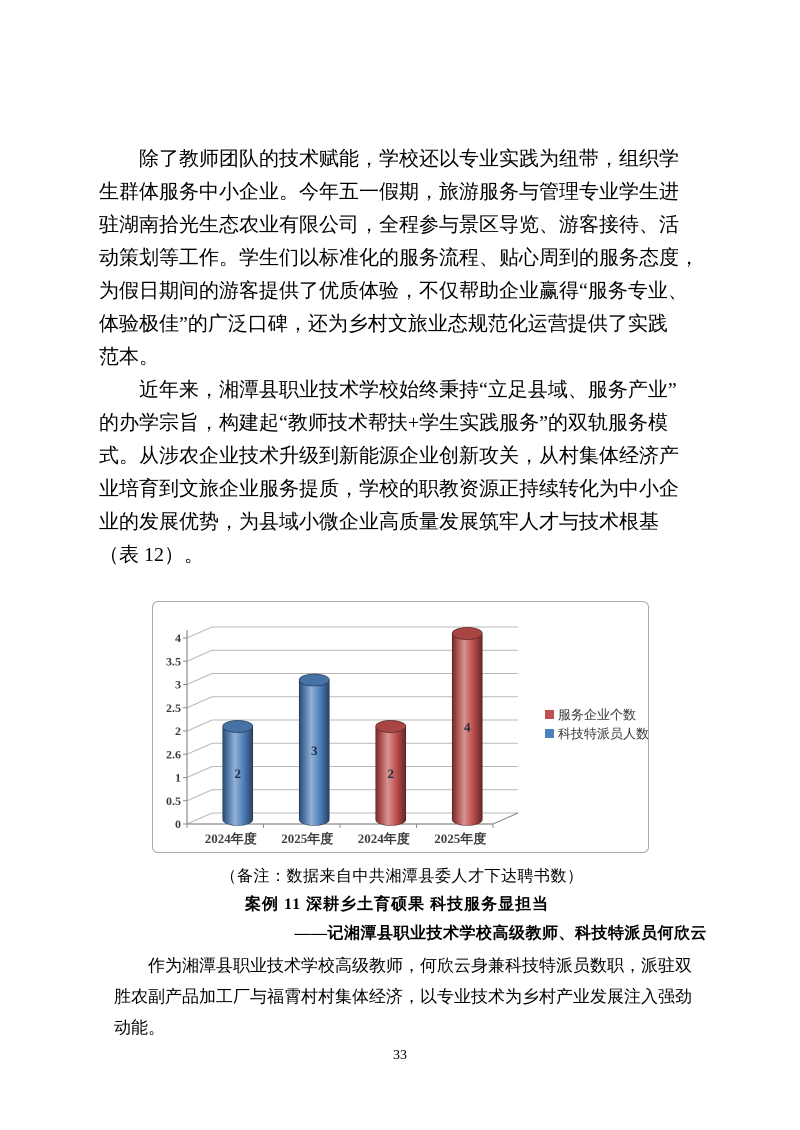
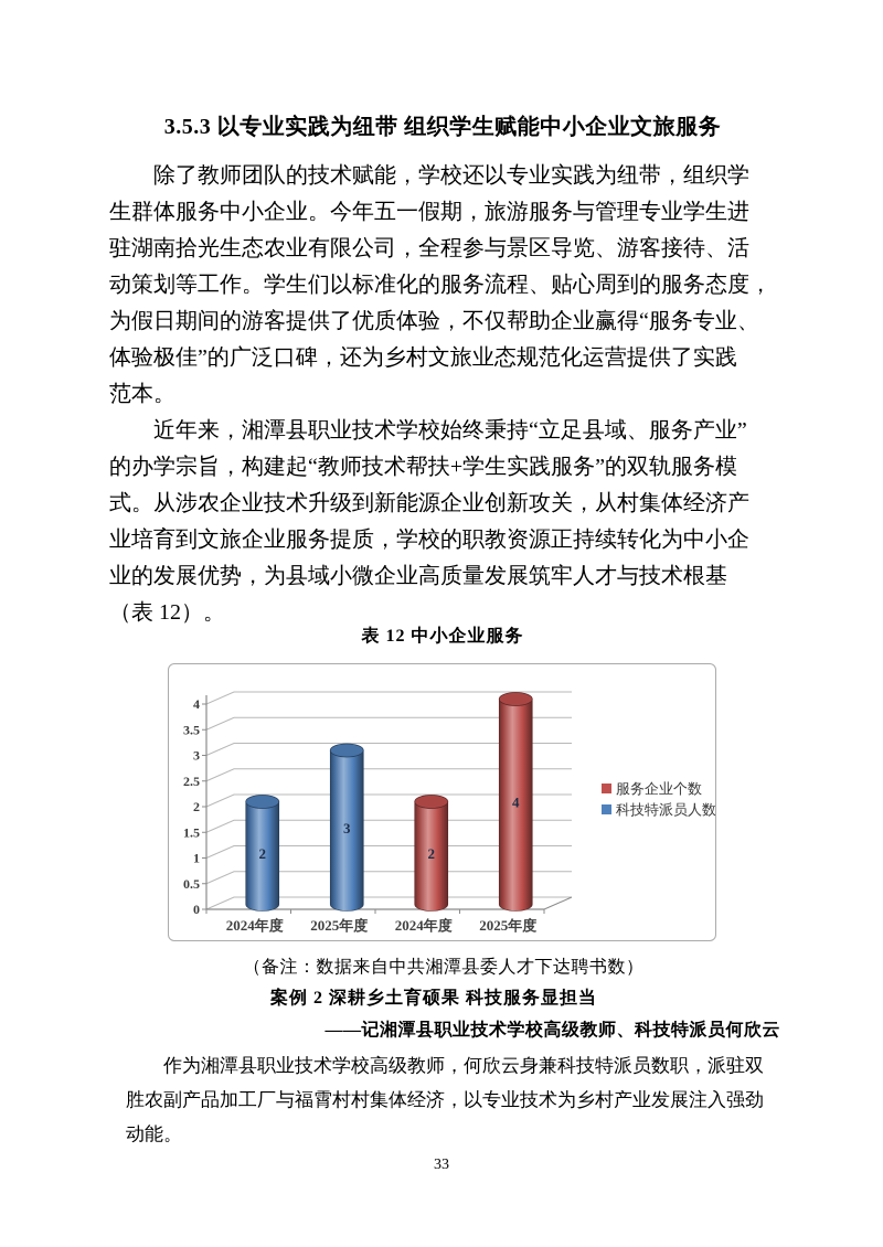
+ 3.5.3 以专业实践为纽带 组织学生赋能中小企业文旅服务
  除了教师团队的技术赋能，学校还以专业实践为纽带，组织学
  生群体服务中小企业。今年五一假期，旅游服务与管理专业学生进
  驻湖南拾光生态农业有限公司，全程参与景区导览、游客接待、活
  动策划等工作。学生们以标准化的服务流程、贴心周到的服务态度，
  为假日期间的游客提供了优质体验，不仅帮助企业赢得“服务专业、
  体验极佳”的广泛口碑，还为乡村文旅业态规范化运营提供了实践
  范本。
  近年来，湘潭县职业技术学校始终秉持“立足县域、服务产业”
  的办学宗旨，构建起“教师技术帮扶+学生实践服务”的双轨服务模
  式。从涉农企业技术升级到新能源企业创新攻关，从村集体经济产
  业培育到文旅企业服务提质，学校的职教资源正持续转化为中小企
  业的发展优势，为县域小微企业高质量发展筑牢人才与技术根基
  （表 12）。
+ 表 12 中小企业服务
  0
  0.5
  1
- 2.6
+ 1.5
  2
  2.5
  3
  3.5
  4
  2
  2024年度
  3
  2025年度
  2
  2024年度
  4
  2025年度
  服务企业个数
  科技特派员人数
  （备注：数据来自中共湘潭县委人才下达聘书数）
- 案例 11 深耕乡土育硕果 科技服务显担当
+ 案例 2 深耕乡土育硕果 科技服务显担当
  ——记湘潭县职业技术学校高级教师、科技特派员何欣云
  作为湘潭县职业技术学校高级教师，何欣云身兼科技特派员数职，派驻双
  胜农副产品加工厂与福霄村村集体经济，以专业技术为乡村产业发展注入强劲
  动能。
  33
